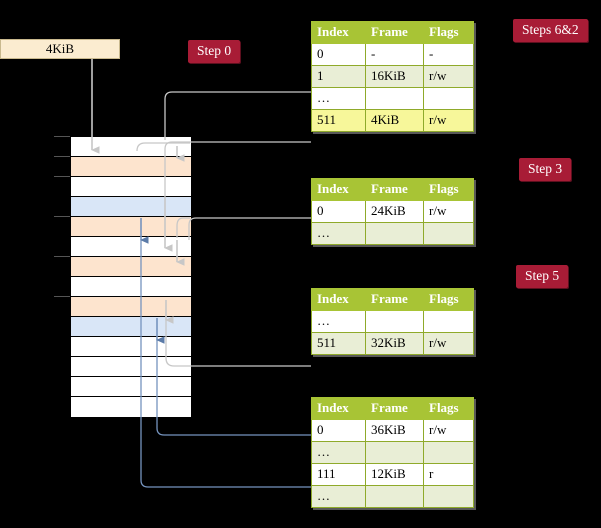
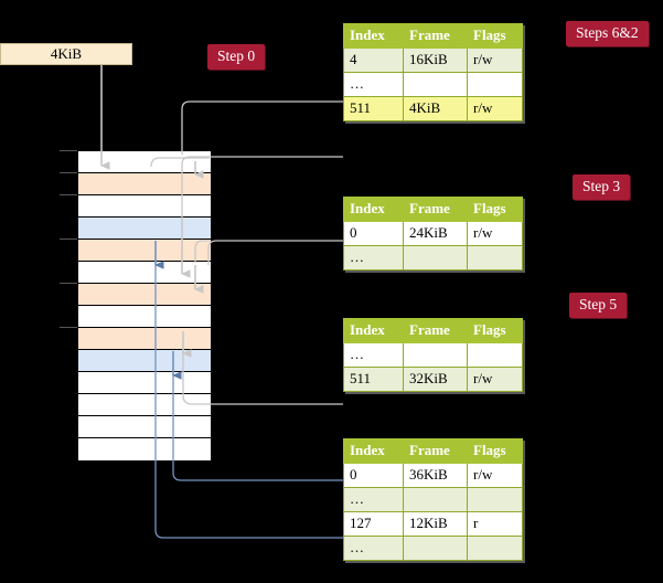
  4KiB
  Steps 6&2
  Step 0
  Step 3
  Step 5
  Index	Frame	Flags
- 0	-	-
- 1	16KiB	r/w
+ 4	16KiB	r/w
  …
  511	4KiB	r/w
  Index	Frame	Flags
  0	24KiB	r/w
  …
  Index	Frame	Flags
  …
  511	32KiB	r/w
  Index	Frame	Flags
  0	36KiB	r/w
  …
- 111	12KiB	r
+ 127	12KiB	r
  …
